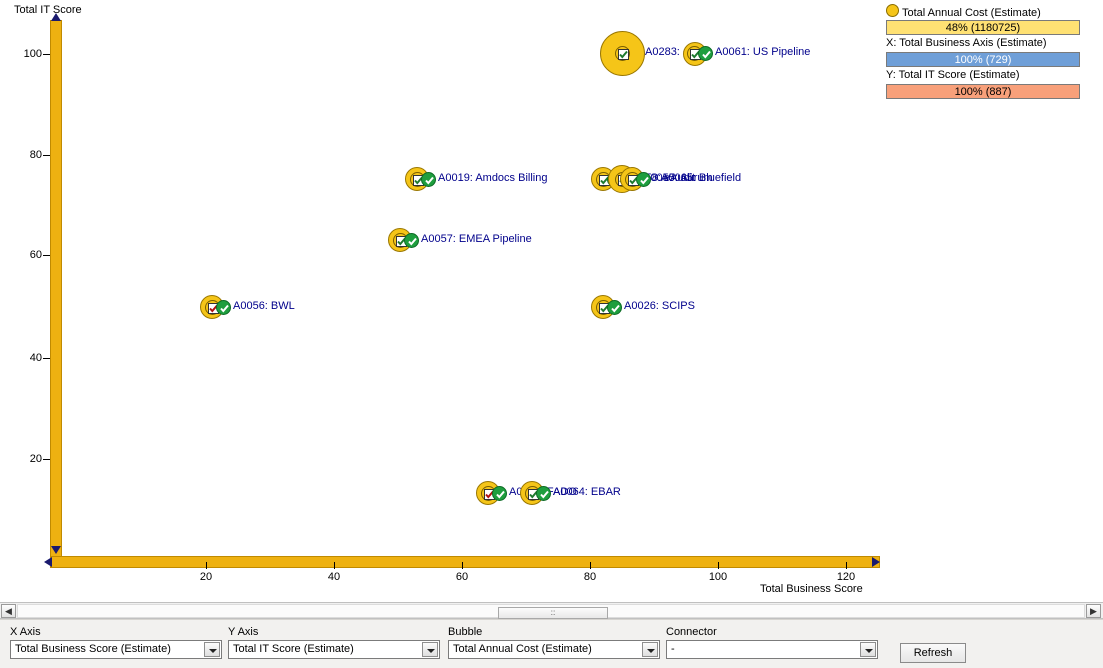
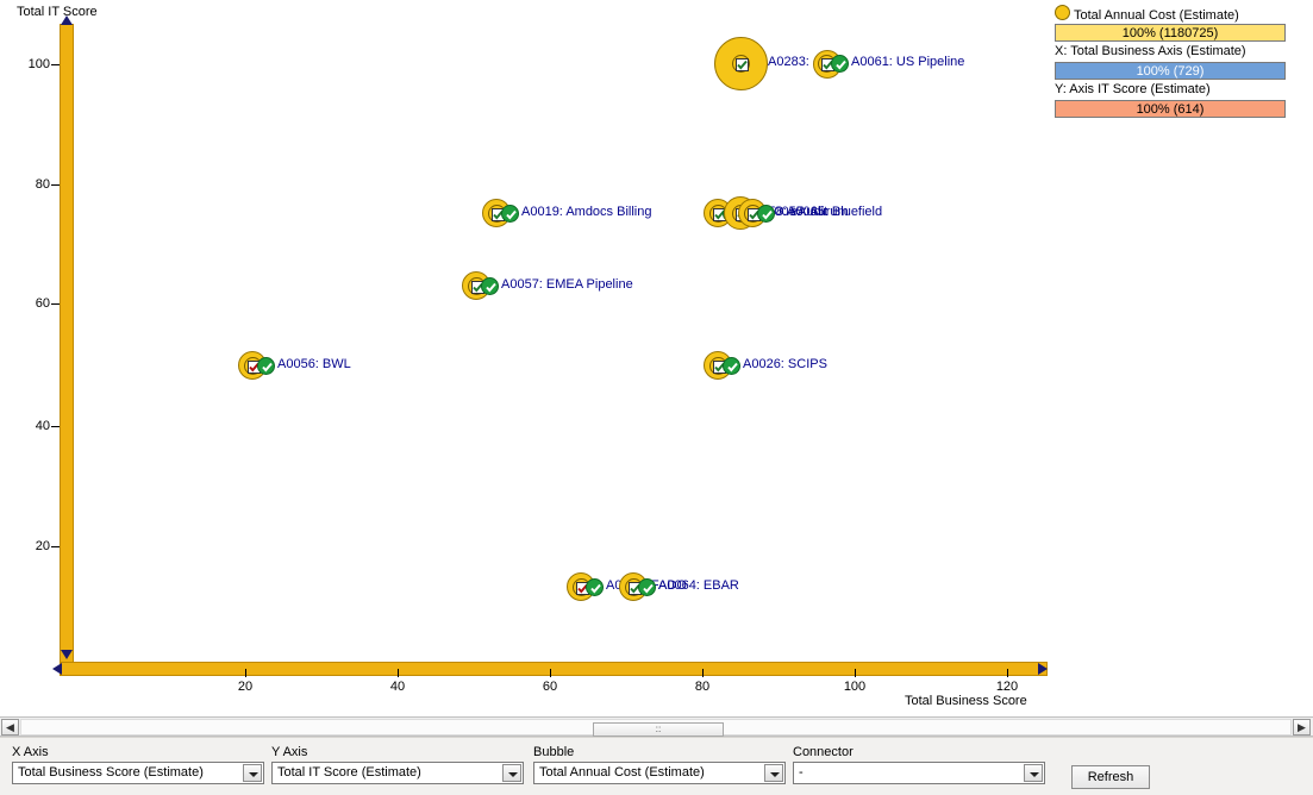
  Total IT Score
  Total Business Score
  100
  80
  60
  40
  20
  20
  40
  60
  80
  100
  120
  A0061: US Pipeline
  A0019: Amdocs Billing
  0055: Aurum
  A0065: Bluefield
  A0057: EMEA Pipeline
  A0056: BWL
  A0026: SCIPS
  A0064: EBAR
  Total Annual Cost (Estimate)
- 48% (1180725)
+ 100% (1180725)
  X: Total Business Axis (Estimate)
  100% (729)
- Y: Total IT Score (Estimate)
+ Y: Axis IT Score (Estimate)
- 100% (887)
+ 100% (614)
  ◀
  ∶∶
  ▶
  X Axis
  Total Business Score (Estimate)
  Y Axis
  Total IT Score (Estimate)
  Bubble
  Total Annual Cost (Estimate)
  Connector
  -
  Refresh
